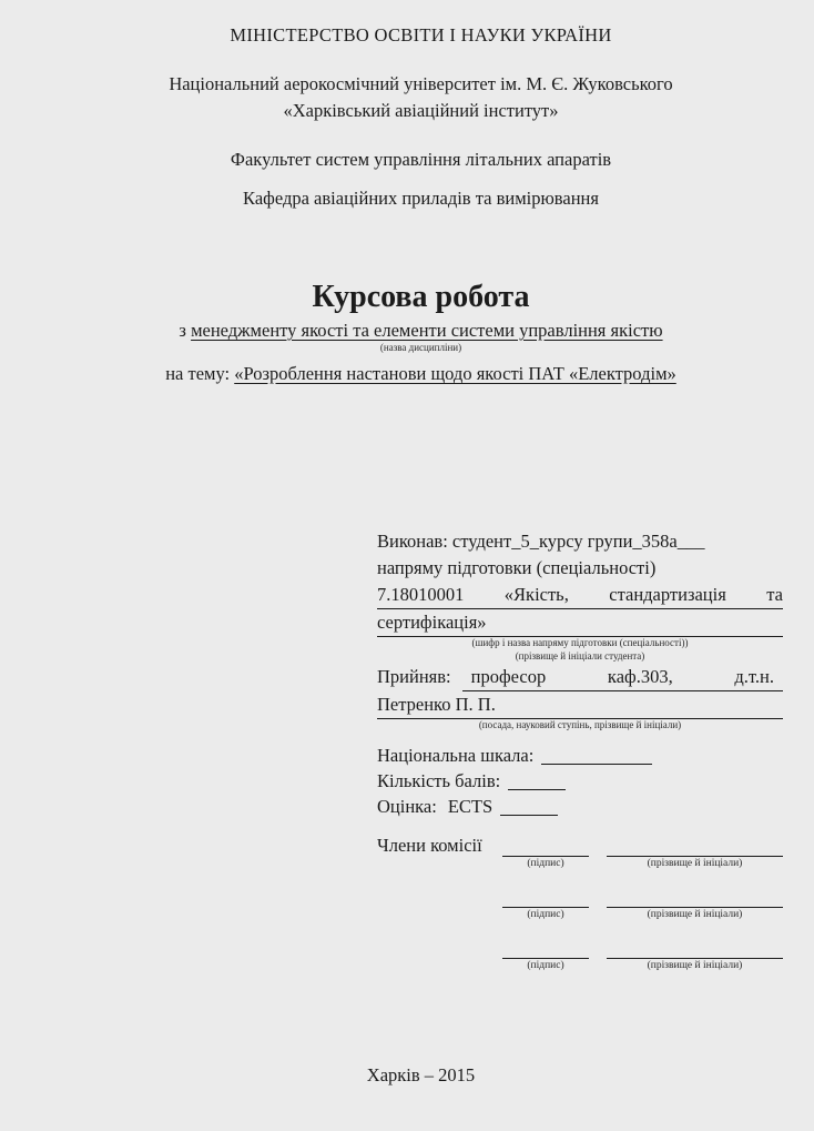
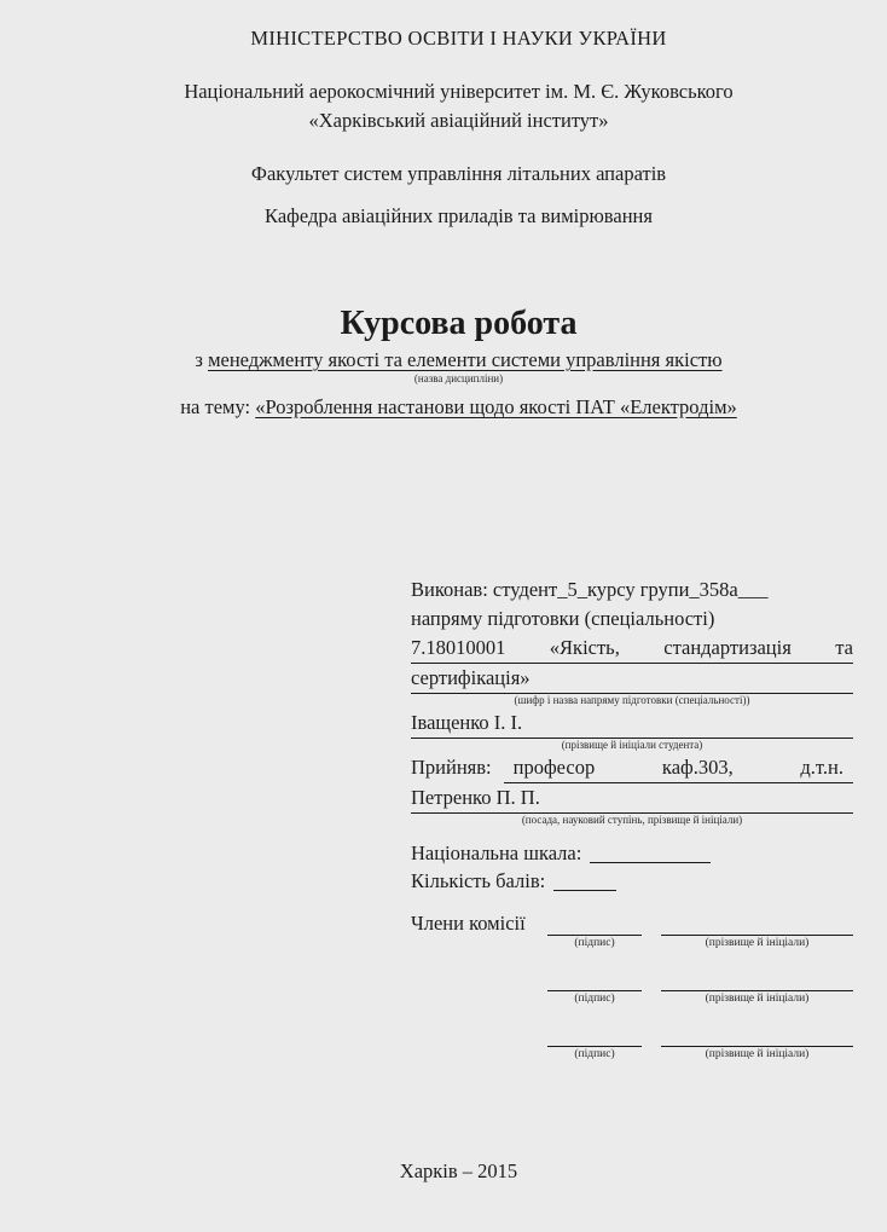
  МІНІСТЕРСТВО ОСВІТИ І НАУКИ УКРАЇНИ
  Національний аерокосмічний університет ім. М. Є. Жуковського
  «Харківський авіаційний інститут»
  Факультет систем управління літальних апаратів
  Кафедра авіаційних приладів та вимірювання
  Курсова робота
  з менеджменту якості та елементи системи управління якістю
  (назва дисципліни)
  на тему: «Розроблення настанови щодо якості ПАТ «Електродім»
  Виконав: студент_5_курсу групи_358а___
  напряму підготовки (спеціальності)
  7.18010001
  «Якість,
  стандартизація
  та
  сертифікація»
  (шифр і назва напряму підготовки (спеціальності))
+ Іващенко І. І.
  (прізвище й ініціали студента)
  Прийняв:
  професор
  каф.303,
  д.т.н.
  Петренко П. П.
  (посада, науковий ступінь, прізвище й ініціали)
  Національна шкала:
  Кількість балів:
- Оцінка:
- ECTS
  Члени комісії
  (підпис)
  (прізвище й ініціали)
  (підпис)
  (прізвище й ініціали)
  (підпис)
  (прізвище й ініціали)
  Харків – 2015
